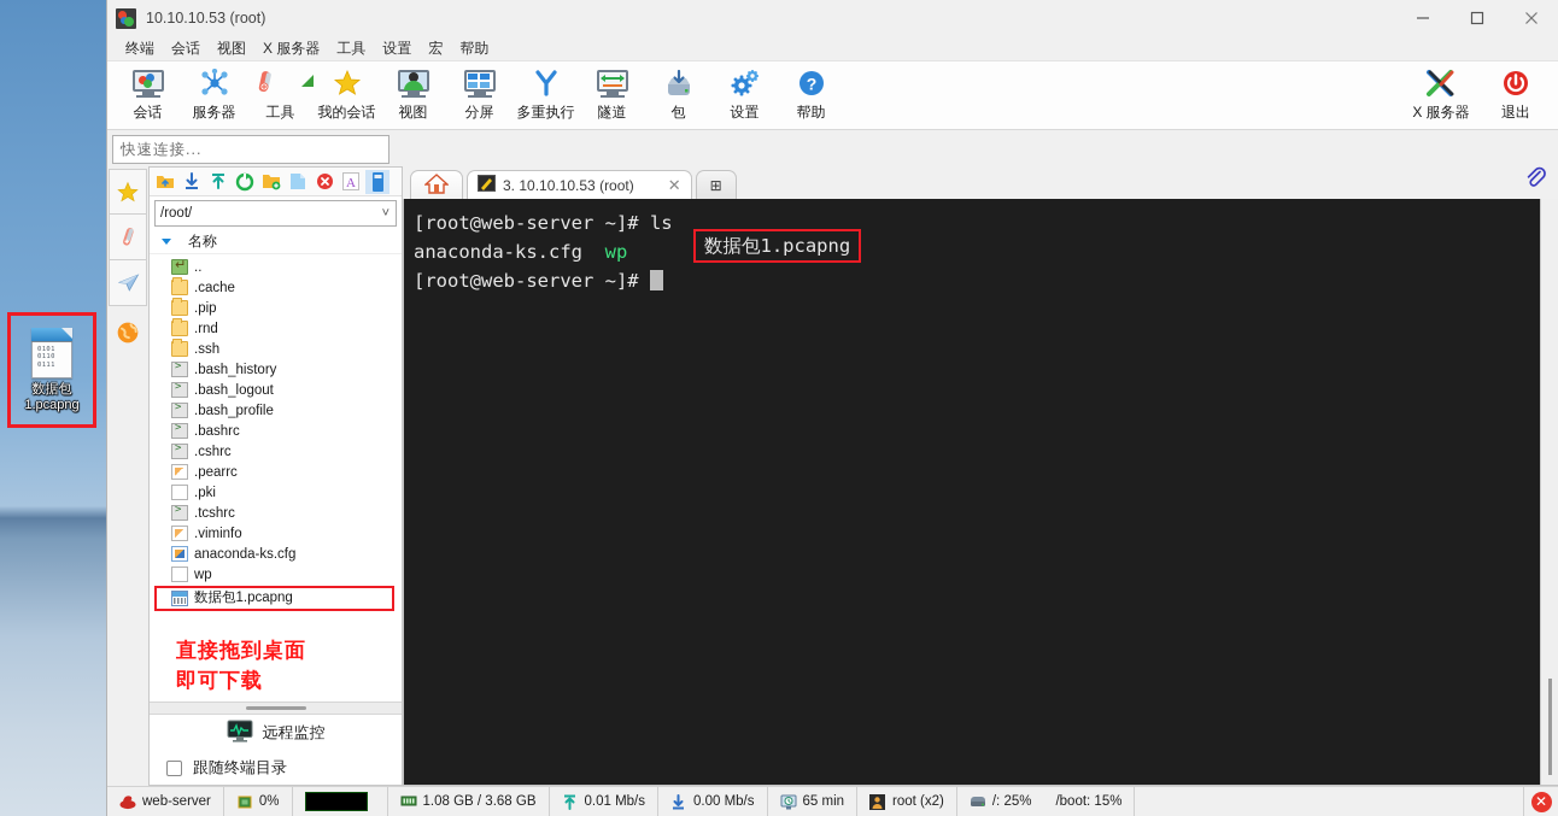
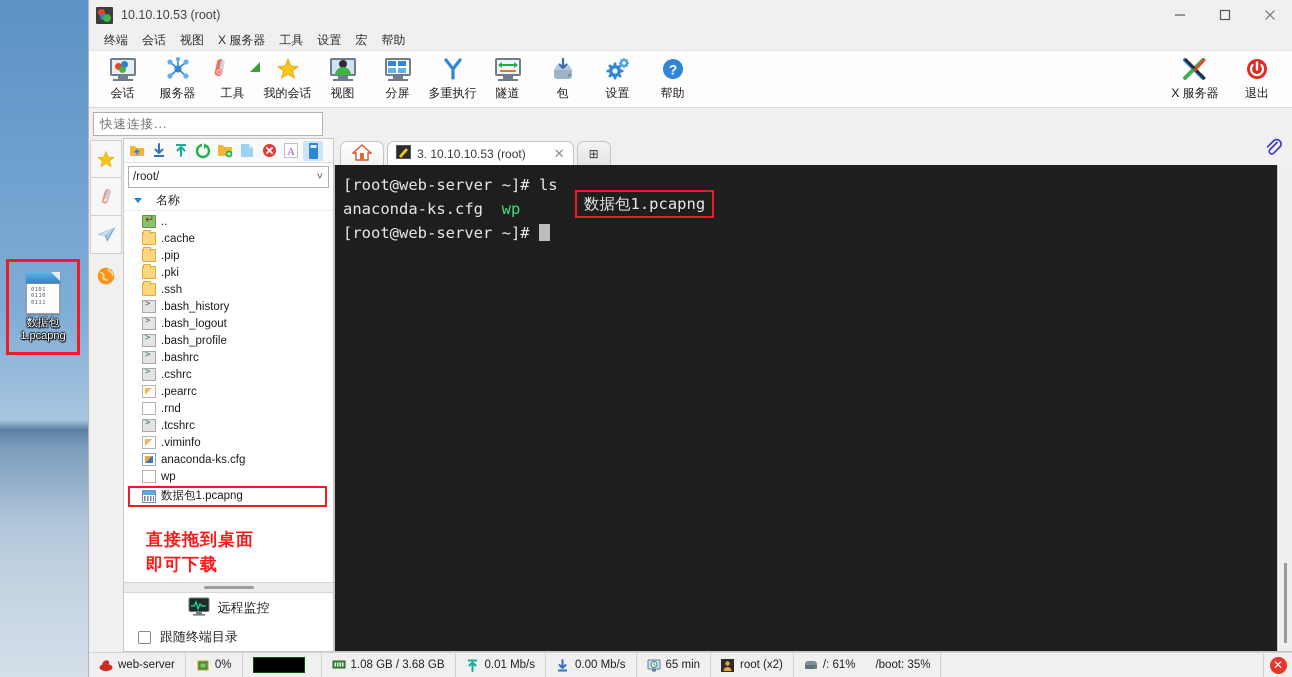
  数据包
  1.pcapng
  10.10.10.53 (root)
  终端
  会话
  视图
  X 服务器
  工具
  设置
  宏
  帮助
  会话
  服务器
  工具
  我的会话
  视图
  分屏
  多重执行
  隧道
  包
  设置
  ?
  帮助
  X 服务器
  退出
  快速连接...
  A
  /root/
  ˅
  名称
  ..
  .cache
  .pip
- .rnd
+ .pki
  .ssh
  .bash_history
  .bash_logout
  .bash_profile
  .bashrc
  .cshrc
  .pearrc
- .pki
+ .rnd
  .tcshrc
  .viminfo
  anaconda-ks.cfg
  wp
  数据包1.pcapng
  直接拖到桌面
  即可下载
  远程监控
  跟随终端目录
  3. 10.10.10.53 (root)
  ✕
  ⊞
  [root@web-server ~]# ls
  anaconda-ks.cfg wp
  [root@web-server ~]#
  数据包1.pcapng
  web-server
  0%
  1.08 GB / 3.68 GB
  0.01 Mb/s
  0.00 Mb/s
  65 min
  root (x2)
- /: 25%
+ /: 61%
- /boot: 15%
+ /boot: 35%
  ✕
